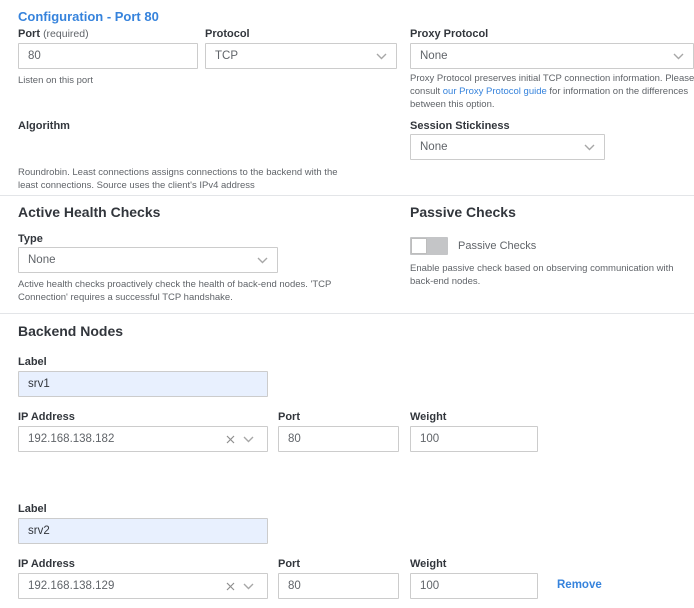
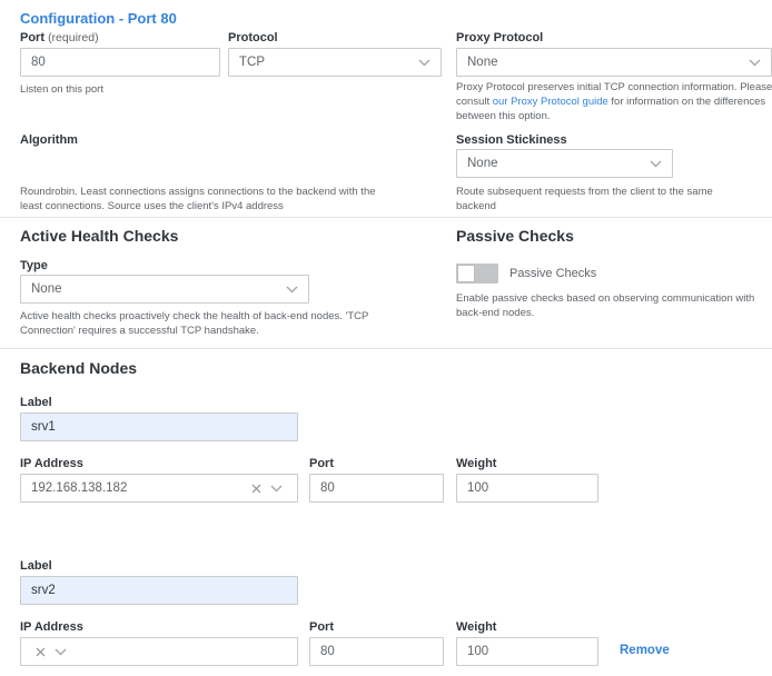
  Configuration - Port 80
  Port (required)
  Protocol
  Proxy Protocol
  80
  TCP
  None
  Listen on this port
  Proxy Protocol preserves initial TCP connection information. Please consult our Proxy Protocol guide for information on the differences between this option.
  Algorithm
  Session Stickiness
  None
  Roundrobin. Least connections assigns connections to the backend with the least connections. Source uses the client's IPv4 address
+ Route subsequent requests from the client to the same backend
  Active Health Checks
  Type
  None
  Active health checks proactively check the health of back-end nodes. 'TCP Connection' requires a successful TCP handshake.
  Passive Checks
  Passive Checks
- Enable passive check based on observing communication with back-end nodes.
+ Enable passive checks based on observing communication with back-end nodes.
  Backend Nodes
  Label
  srv1
  IP Address
  Port
  Weight
  192.168.138.182
  80
  100
  Label
  srv2
  IP Address
  Port
  Weight
- 192.168.138.129
  80
  100
  Remove
